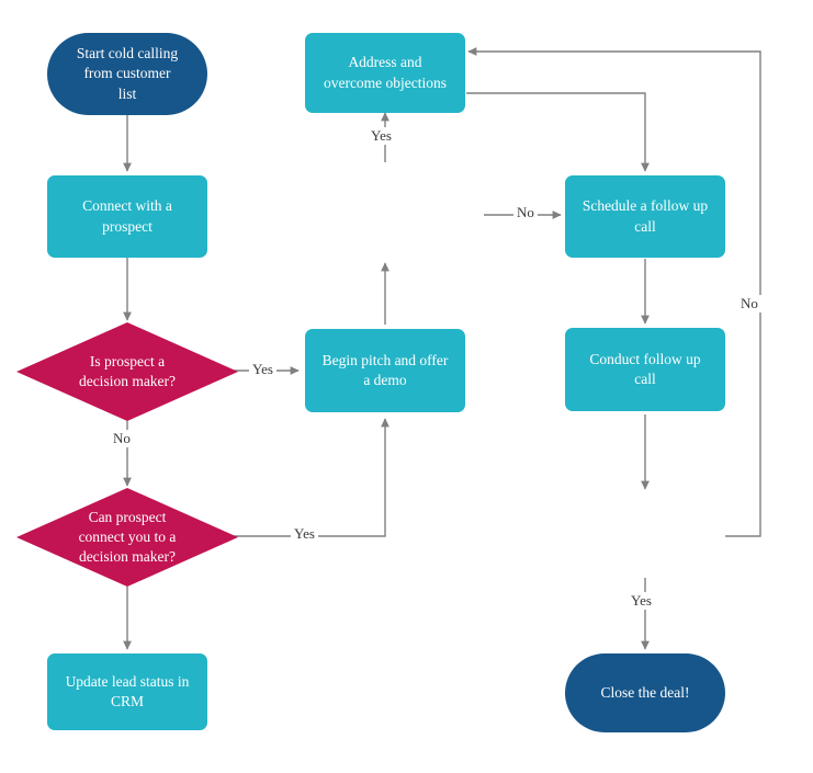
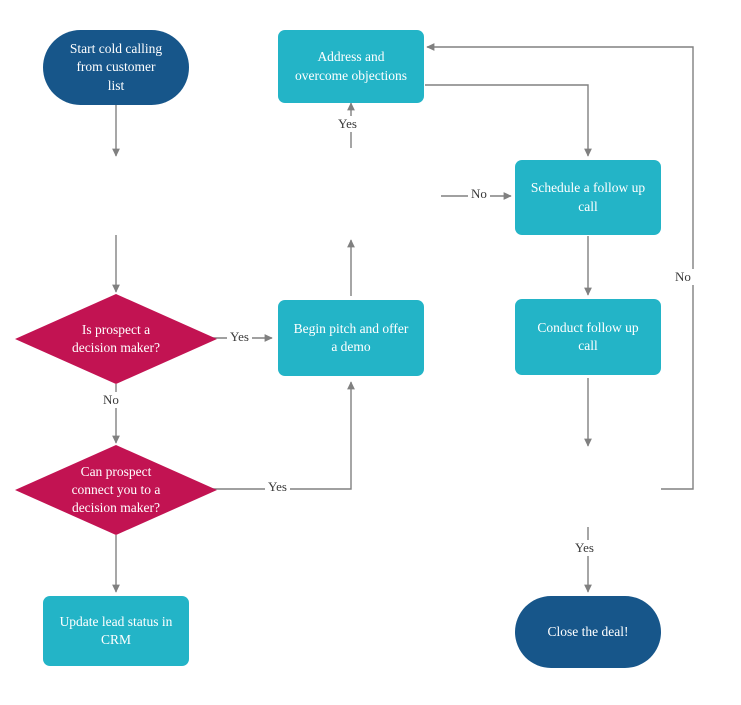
  Start cold calling
  from customer
  list
- Connect with a
- prospect
  Is prospect a
  decision maker?
  Can prospect
  connect you to a
  decision maker?
  Update lead status in
  CRM
  Address and
  overcome objections
  Begin pitch and offer
  a demo
  Schedule a follow up
  call
  Conduct follow up
  call
  Close the deal!
  Yes
  No
  Yes
  Yes
  No
  No
  Yes
